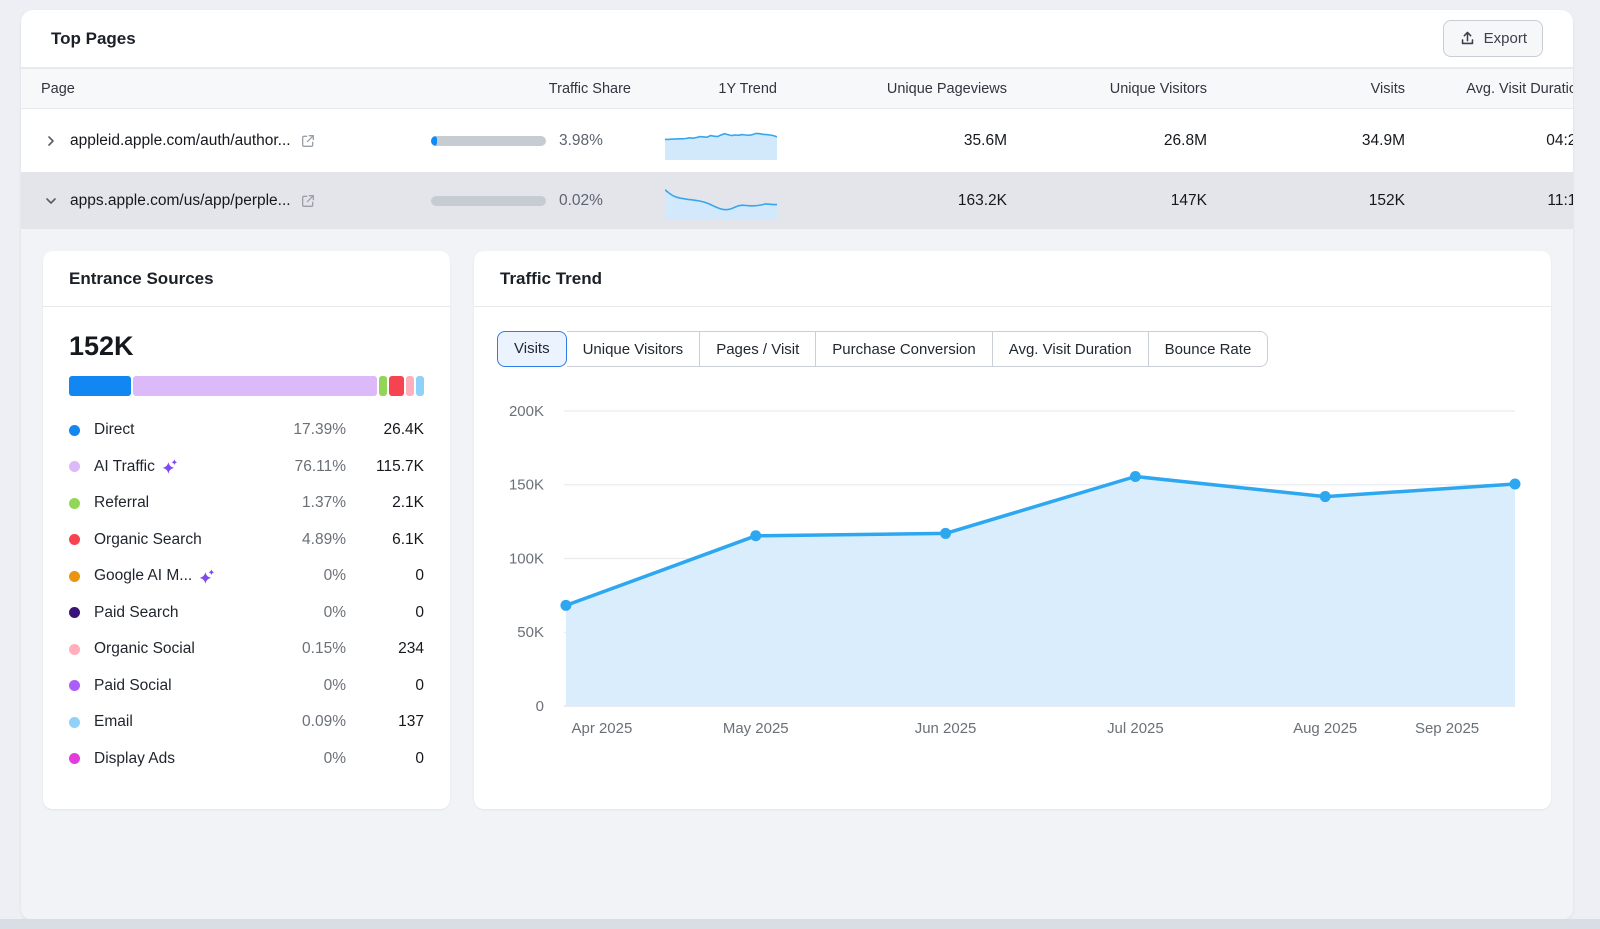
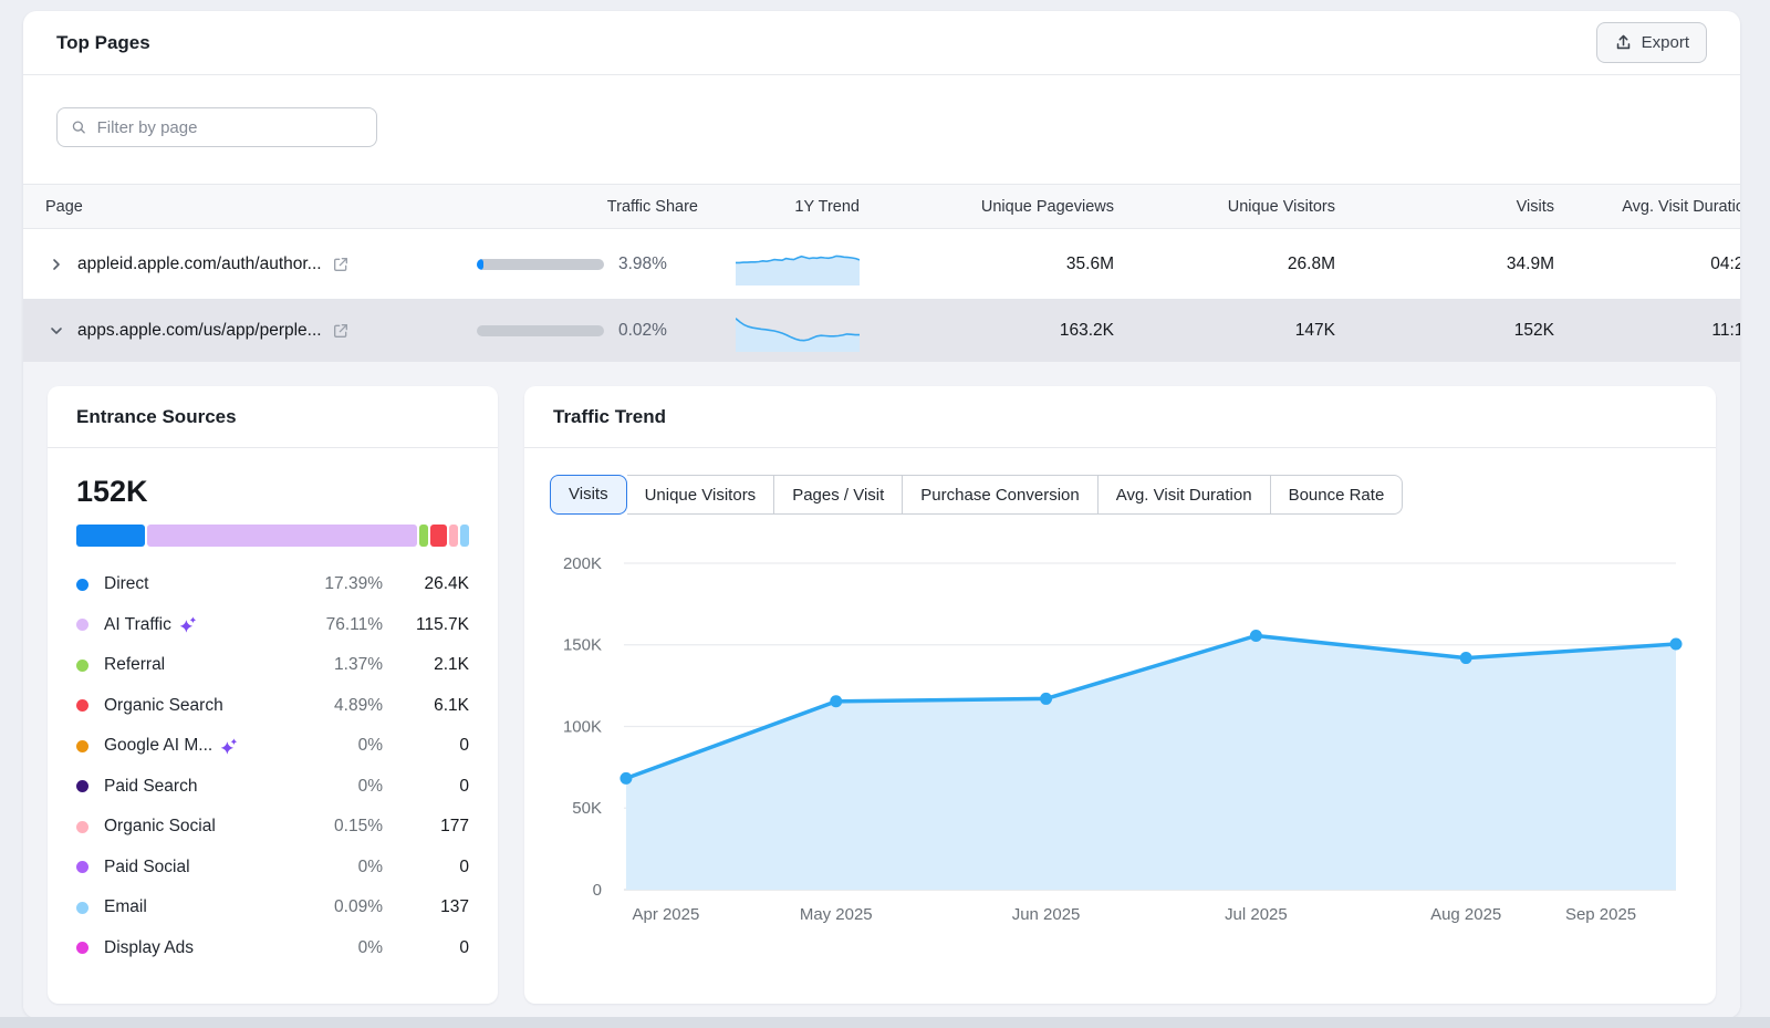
  Top Pages
  Export
+ Filter by page
  Page
  Traffic Share
  1Y Trend
  Unique Pageviews
  Unique Visitors
  Visits
  Avg. Visit Duratio
  appleid.apple.com/auth/author...
  3.98%
  35.6M
  26.8M
  34.9M
  04:2
  apps.apple.com/us/app/perple...
  0.02%
  163.2K
  147K
  152K
  11:1
  Entrance Sources
  152K
  Direct
  17.39%
  26.4K
  AI Traffic
  76.11%
  115.7K
  Referral
  1.37%
  2.1K
  Organic Search
  4.89%
  6.1K
  Google AI M...
  0%
  0
  Paid Search
  0%
  0
  Organic Social
  0.15%
- 234
+ 177
  Paid Social
  0%
  0
  Email
  0.09%
  137
  Display Ads
  0%
  0
  Traffic Trend
  Visits
  Unique Visitors
  Pages / Visit
  Purchase Conversion
  Avg. Visit Duration
  Bounce Rate
  0
  50K
  100K
  150K
  200K
  Apr 2025
  May 2025
  Jun 2025
  Jul 2025
  Aug 2025
  Sep 2025
